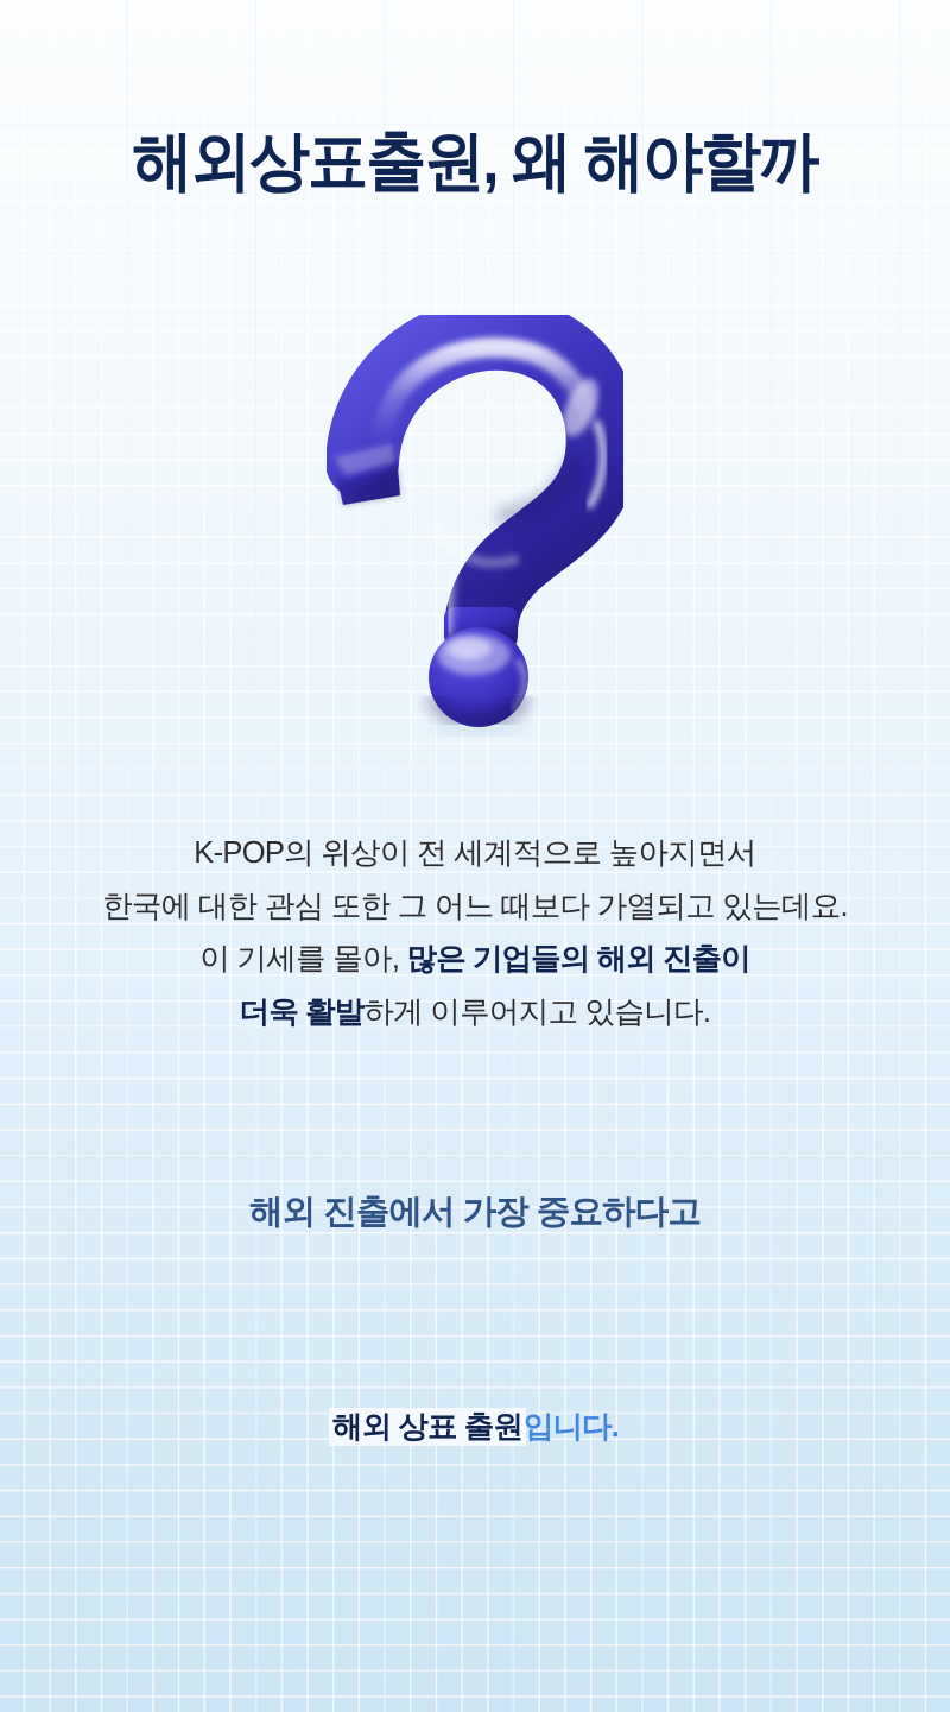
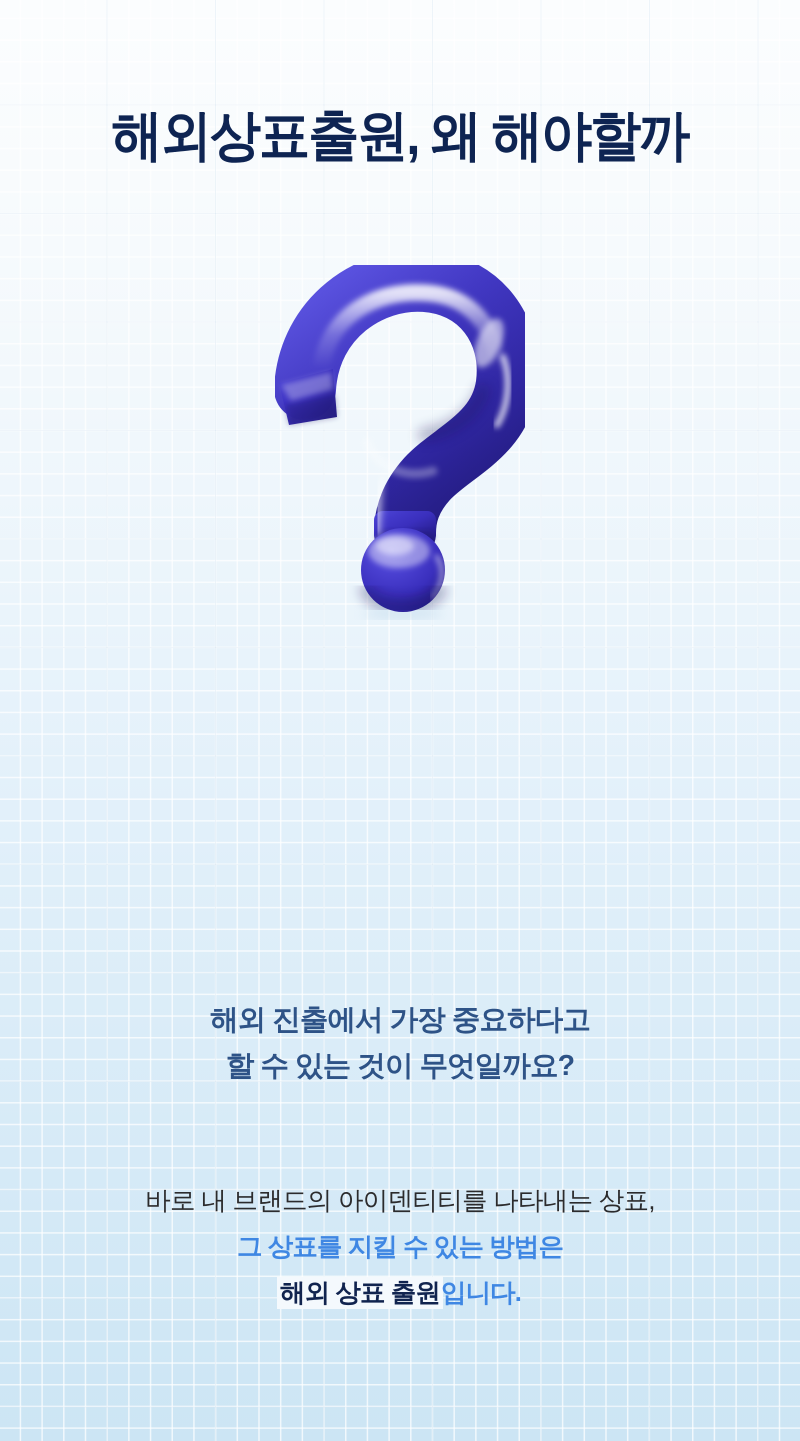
  해외상표출원, 왜 해야할까
- K-POP의 위상이 전 세계적으로 높아지면서
- 한국에 대한 관심 또한 그 어느 때보다 가열되고 있는데요.
- 이 기세를 몰아, 많은 기업들의 해외 진출이
- 더욱 활발하게 이루어지고 있습니다.
  해외 진출에서 가장 중요하다고
+ 할 수 있는 것이 무엇일까요?
+ 바로 내 브랜드의 아이덴티티를 나타내는 상표,
+ 그 상표를 지킬 수 있는 방법은
  해외 상표 출원입니다.
